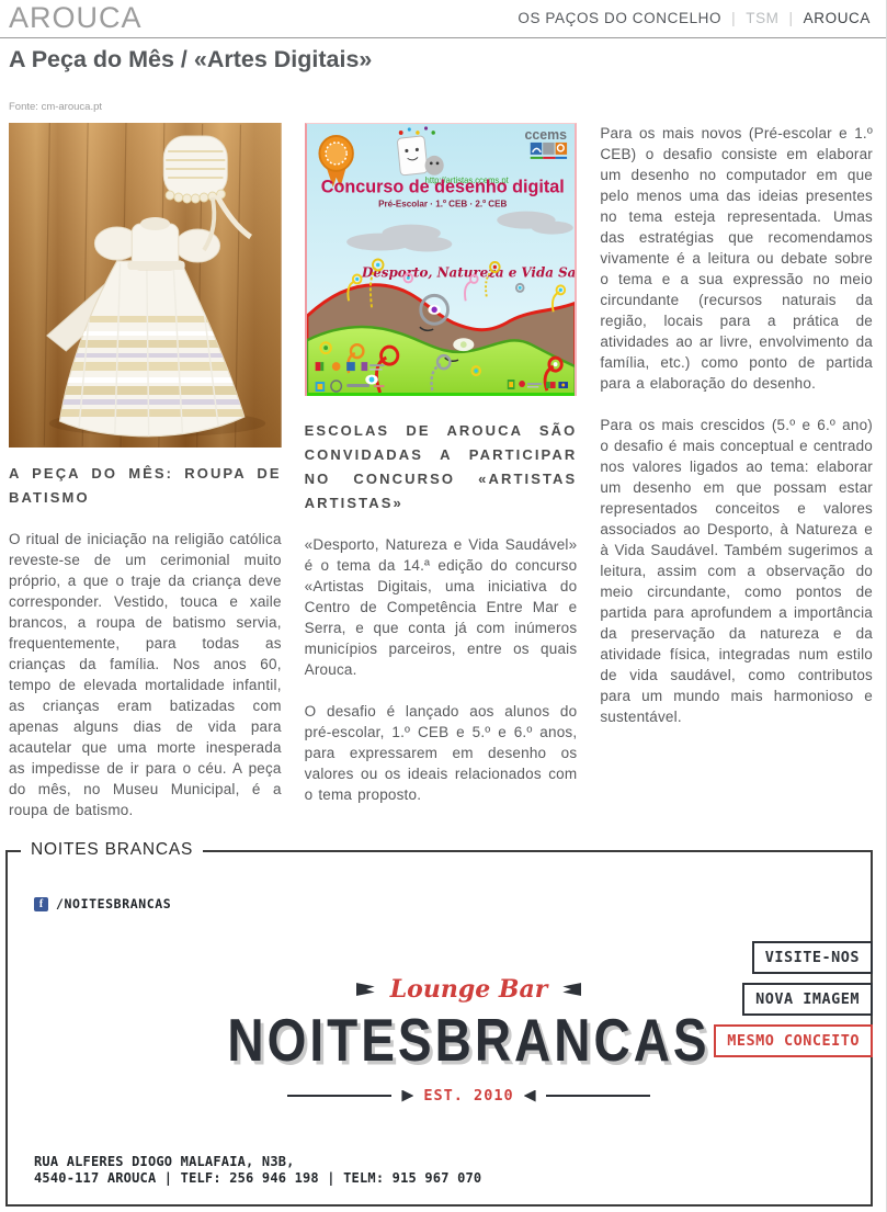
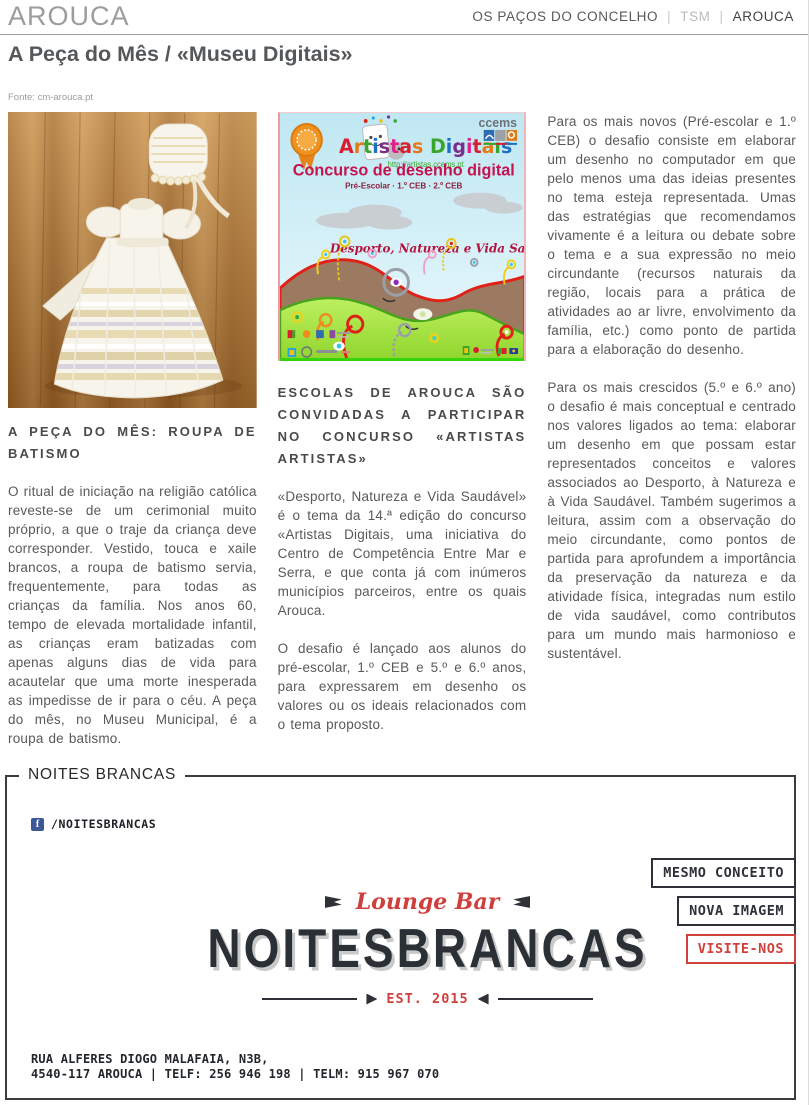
  AROUCA
  OS PAÇOS DO CONCELHO | TSM | AROUCA
- A Peça do Mês / «Artes Digitais»
+ A Peça do Mês / «Museu Digitais»
  Fonte: cm-arouca.pt
  A PEÇA DO MÊS: ROUPA DE BATISMO
  O ritual de iniciação na religião católica reveste-se de um cerimonial muito próprio, a que o traje da criança deve corresponder. Vestido, touca e xaile brancos, a roupa de batismo servia, frequentemente, para todas as crianças da família. Nos anos 60, tempo de elevada mortalidade infantil, as crianças eram batizadas com apenas alguns dias de vida para acautelar que uma morte inesperada as impedisse de ir para o céu. A peça do mês, no Museu Municipal, é a roupa de batismo.
+ Artistas Digitais
  http://artistas.ccems.pt
  ccems
  Concurso de desenho digital
  Pré-Escolar · 1.º CEB · 2.º CEB
  Desporto, Naturea e Vida Sa
  ESCOLAS DE AROUCA SÃO CONVIDADAS A PARTICIPAR NO CONCURSO «ARTISTAS ARTISTAS»
  «Desporto, Natureza e Vida Saudável» é o tema da 14.ª edição do concurso «Artistas Digitais, uma iniciativa do Centro de Competência Entre Mar e Serra, e que conta já com inúmeros municípios parceiros, entre os quais Arouca.
  O desafio é lançado aos alunos do pré-escolar, 1.º CEB e 5.º e 6.º anos, para expressarem em desenho os valores ou os ideais relacionados com o tema proposto.
  Para os mais novos (Pré-escolar e 1.º CEB) o desafio consiste em elaborar um desenho no computador em que pelo menos uma das ideias presentes no tema esteja representada. Umas das estratégias que recomendamos vivamente é a leitura ou debate sobre o tema e a sua expressão no meio circundante (recursos naturais da região, locais para a prática de atividades ao ar livre, envolvimento da família, etc.) como ponto de partida para a elaboração do desenho.
  Para os mais crescidos (5.º e 6.º ano) o desafio é mais conceptual e centrado nos valores ligados ao tema: elaborar um desenho em que possam estar representados conceitos e valores associados ao Desporto, à Natureza e à Vida Saudável. Também sugerimos a leitura, assim com a observação do meio circundante, como pontos de partida para aprofundem a importância da preservação da natureza e da atividade física, integradas num estilo de vida saudável, como contributos para um mundo mais harmonioso e sustentável.
  NOITES BRANCAS
  f
  /NOITESBRANCAS
  Lounge Bar
  NOITESBRANCAS
- EST. 2010
+ EST. 2015
- VISITE-NOS
+ MESMO CONCEITO
  NOVA IMAGEM
- MESMO CONCEITO
+ VISITE-NOS
  RUA ALFERES DIOGO MALAFAIA, N3B,
  4540-117 AROUCA | TELF: 256 946 198 | TELM: 915 967 070
